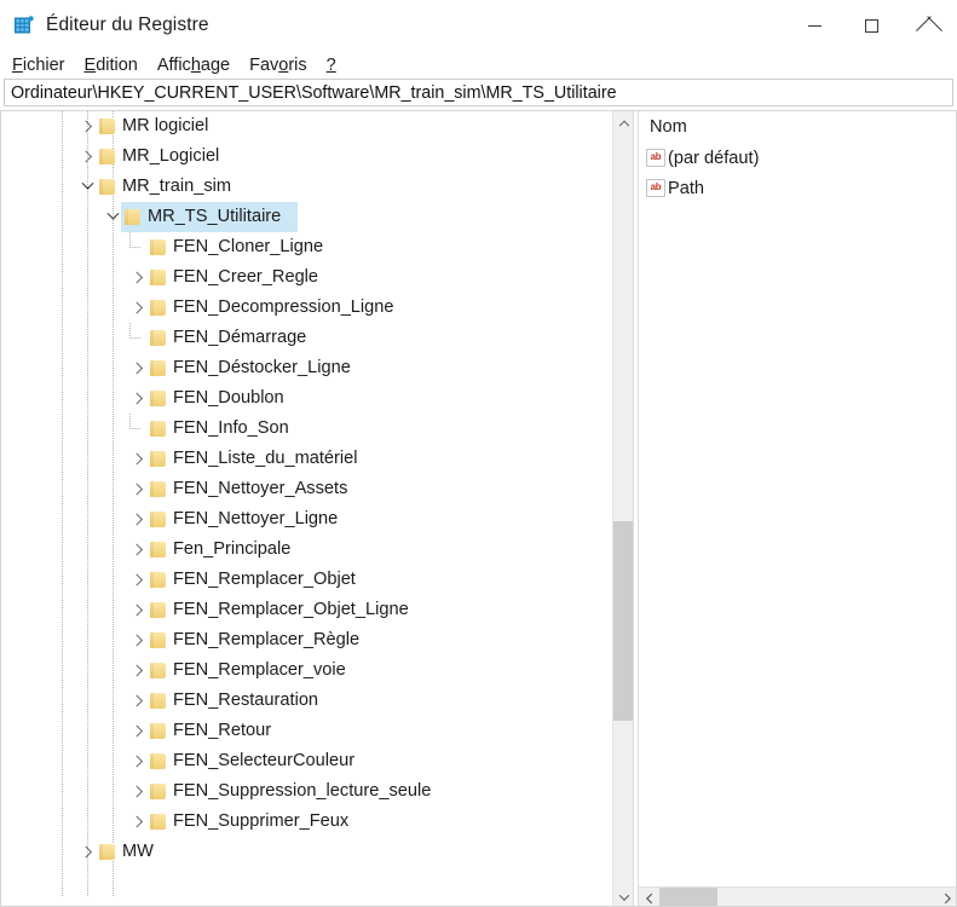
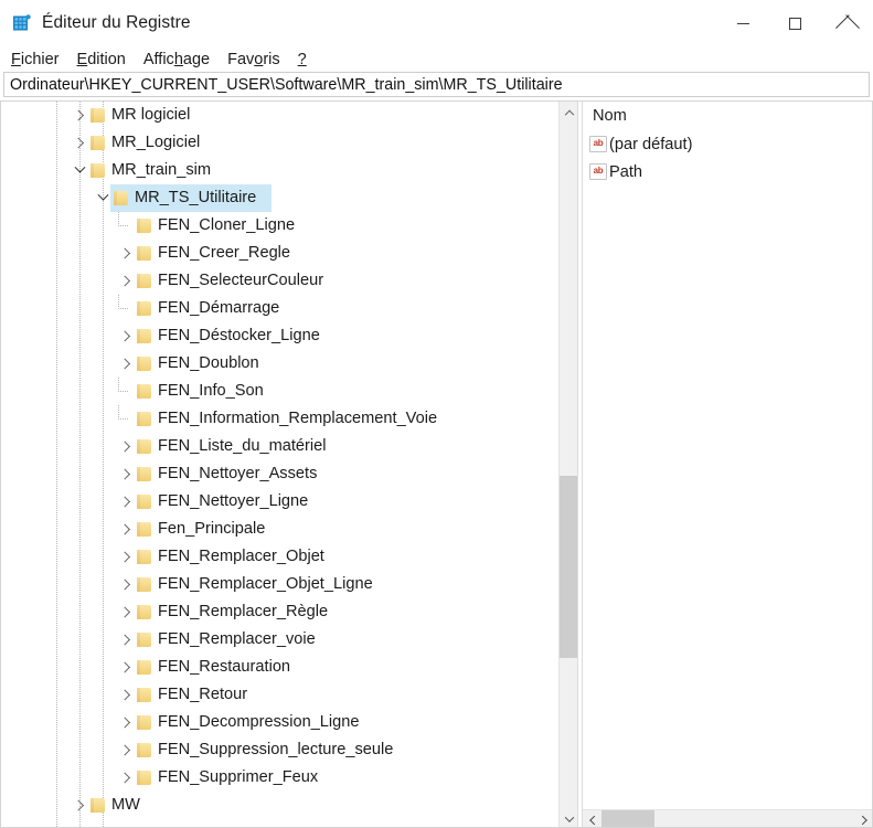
  Éditeur du Registre
  Fichier
  Edition
  Affichage
  Favoris
  ?
  Ordinateur\HKEY_CURRENT_USER\Software\MR_train_sim\MR_TS_Utilitaire
  MR logiciel
  MR_Logiciel
  MR_train_sim
  MR_TS_Utilitaire
  FEN_Cloner_Ligne
  FEN_Creer_Regle
- FEN_Decompression_Ligne
+ FEN_SelecteurCouleur
  FEN_Démarrage
  FEN_Déstocker_Ligne
  FEN_Doublon
  FEN_Info_Son
+ FEN_Information_Remplacement_Voie
  FEN_Liste_du_matériel
  FEN_Nettoyer_Assets
  FEN_Nettoyer_Ligne
  Fen_Principale
  FEN_Remplacer_Objet
  FEN_Remplacer_Objet_Ligne
  FEN_Remplacer_Règle
  FEN_Remplacer_voie
  FEN_Restauration
  FEN_Retour
- FEN_SelecteurCouleur
+ FEN_Decompression_Ligne
  FEN_Suppression_lecture_seule
  FEN_Supprimer_Feux
  MW
  Nom
  ab
  (par défaut)
  ab
  Path
